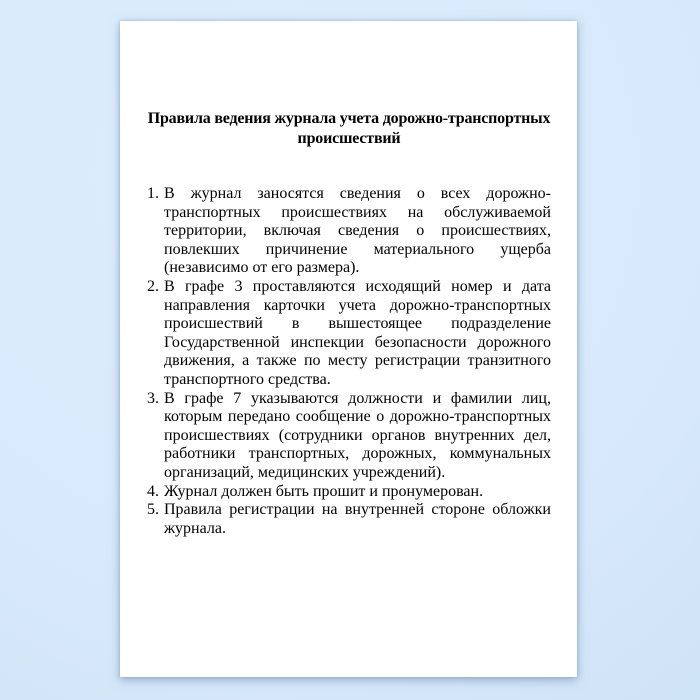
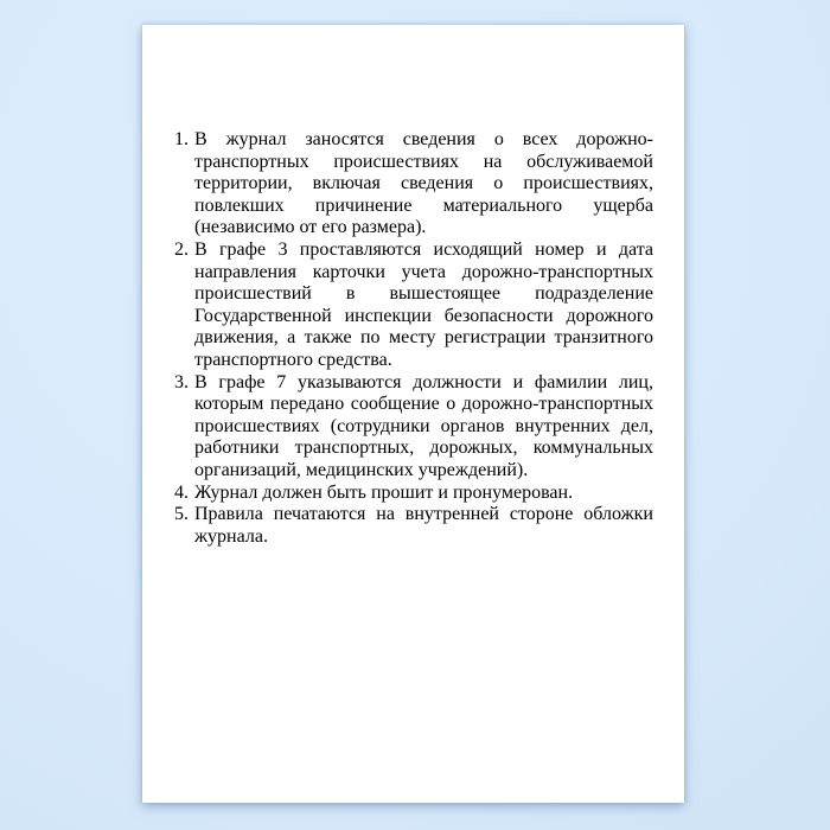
- Правила ведения журнала учета дорожно-транспортных
- происшествий
  1.
  В журнал заносятся сведения о всех дорожно-транспортных происшествиях на обслуживаемой территории, включая сведения о происшествиях, повлекших причинение материального ущерба (независимо от его размера).
  2.
  В графе 3 проставляются исходящий номер и дата направления карточки учета дорожно-транспортных происшествий в вышестоящее подразделение Государственной инспекции безопасности дорожного движения, а также по месту регистрации транзитного транспортного средства.
  3.
  В графе 7 указываются должности и фамилии лиц, которым передано сообщение о дорожно-транспортных происшествиях (сотрудники органов внутренних дел, работники транспортных, дорожных, коммунальных организаций, медицинских учреждений).
  4.
  Журнал должен быть прошит и пронумерован.
  5.
- Правила регистрации на внутренней стороне обложки журнала.
+ Правила печатаются на внутренней стороне обложки журнала.
